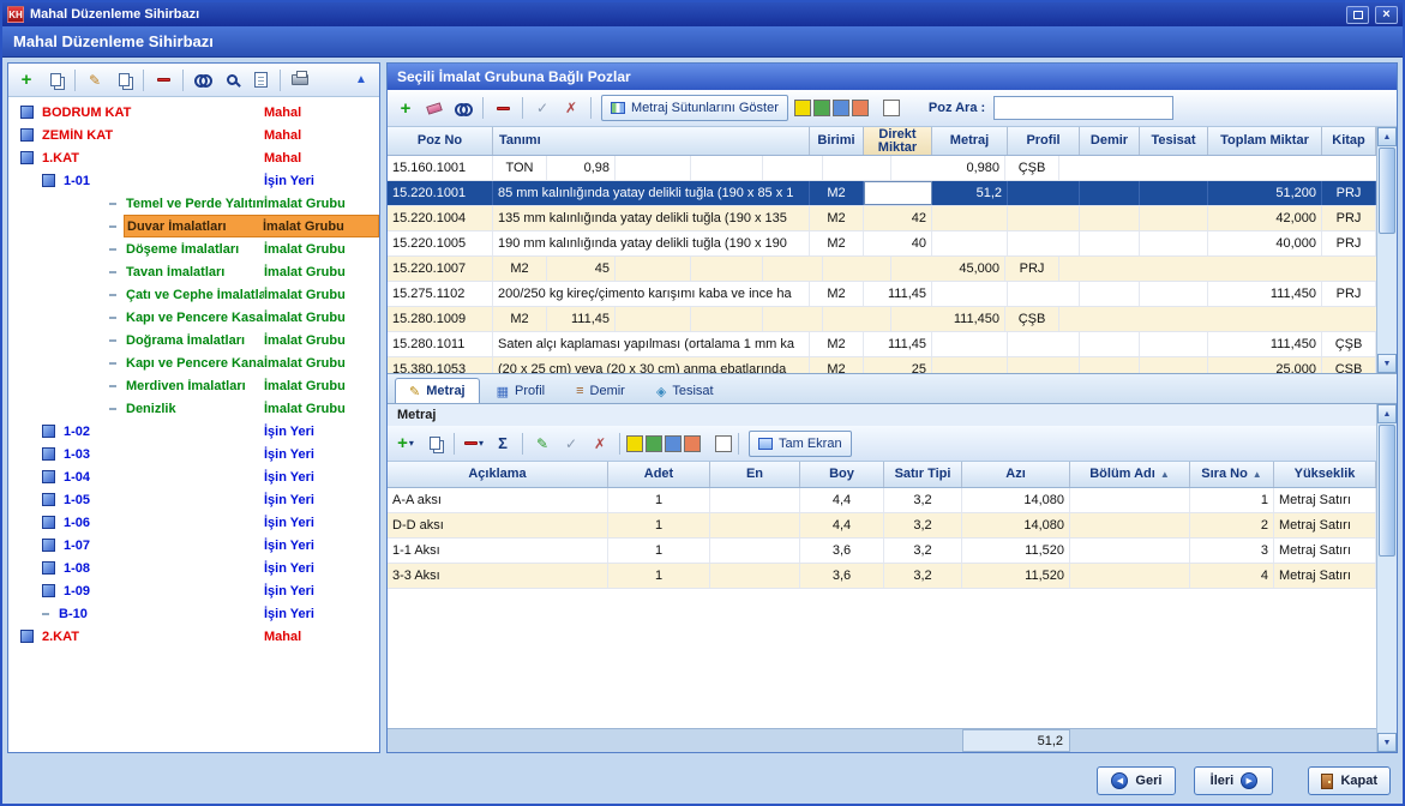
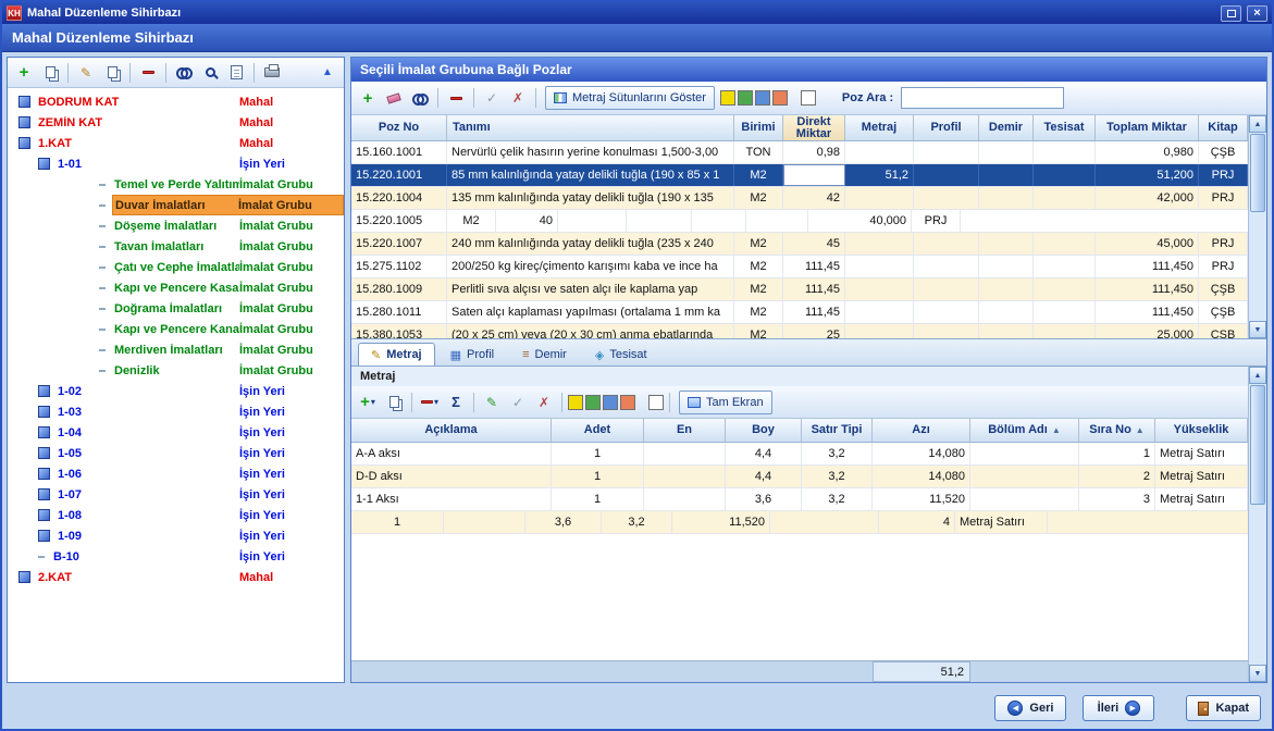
  KH
  Mahal Düzenleme Sihirbazı
  ×
  Mahal Düzenleme Sihirbazı
  +
  ✎
  ▲
  BODRUM KAT
  Mahal
  ZEMİN KAT
  Mahal
  1.KAT
  Mahal
  1-01
  İşin Yeri
  Temel ve Perde Yalıtım
  İmalat Grubu
  Duvar İmalatları
  İmalat Grubu
  Döşeme İmalatları
  İmalat Grubu
  Tavan İmalatları
  İmalat Grubu
  Çatı ve Cephe İmalatla
  İmalat Grubu
  Kapı ve Pencere Kasa
  İmalat Grubu
  Doğrama İmalatları
  İmalat Grubu
  Kapı ve Pencere Kana
  İmalat Grubu
  Merdiven İmalatları
  İmalat Grubu
  Denizlik
  İmalat Grubu
  1-02
  İşin Yeri
  1-03
  İşin Yeri
  1-04
  İşin Yeri
  1-05
  İşin Yeri
  1-06
  İşin Yeri
  1-07
  İşin Yeri
  1-08
  İşin Yeri
  1-09
  İşin Yeri
  B-10
  İşin Yeri
  2.KAT
  Mahal
  Seçili İmalat Grubuna Bağlı Pozlar
  +
  ✓
  ✗
  Metraj Sütunlarını Göster
  Poz Ara :
  Poz No
  Tanımı
  Birimi
  Direkt Miktar
  Metraj
  Profil
  Demir
  Tesisat
  Toplam Miktar
  Kitap
  15.160.1001
+ Nervürlü çelik hasırın yerine konulması 1,500-3,00
  TON
  0,98
  0,980
  ÇŞB
  15.220.1001
  85 mm kalınlığında yatay delikli tuğla (190 x 85 x 1
  M2
  51,2
  51,200
  PRJ
  15.220.1004
  135 mm kalınlığında yatay delikli tuğla (190 x 135
  M2
  42
  42,000
  PRJ
  15.220.1005
- 190 mm kalınlığında yatay delikli tuğla (190 x 190
  M2
  40
  40,000
  PRJ
  15.220.1007
+ 240 mm kalınlığında yatay delikli tuğla (235 x 240
  M2
  45
  45,000
  PRJ
  15.275.1102
  200/250 kg kireç/çimento karışımı kaba ve ince ha
  M2
  111,45
  111,450
  PRJ
  15.280.1009
+ Perlitli sıva alçısı ve saten alçı ile kaplama yap
  M2
  111,45
  111,450
  ÇŞB
  15.280.1011
  Saten alçı kaplaması yapılması (ortalama 1 mm ka
  M2
  111,45
  111,450
  ÇŞB
  15.380.1053
  (20 x 25 cm) veya (20 x 30 cm) anma ebatlarında
  M2
  25
  25,000
  ÇŞB
  ✎
  Metraj
  ▦
  Profil
  ≡
  Demir
  ◈
  Tesisat
  Metraj
  +
  ▾
  ▾
  Σ
  ✎
  ✓
  ✗
  Tam Ekran
  Açıklama
  Adet
  En
  Boy
  Satır Tipi
  Azı
  Bölüm Adı
  ▲
  Sıra No
  ▲
  Yükseklik
  A-A aksı
  1
  4,4
  3,2
  14,080
  1
  Metraj Satırı
  D-D aksı
  1
  4,4
  3,2
  14,080
  2
  Metraj Satırı
  1-1 Aksı
  1
  3,6
  3,2
  11,520
  3
  Metraj Satırı
- 3-3 Aksı
  1
  3,6
  3,2
  11,520
  4
  Metraj Satırı
  51,2
  Geri
  İleri
  Kapat
